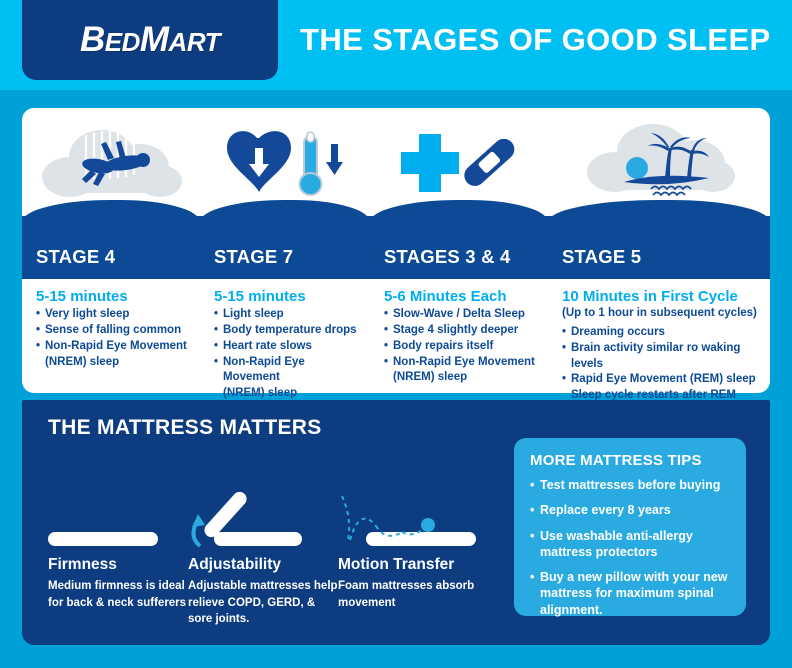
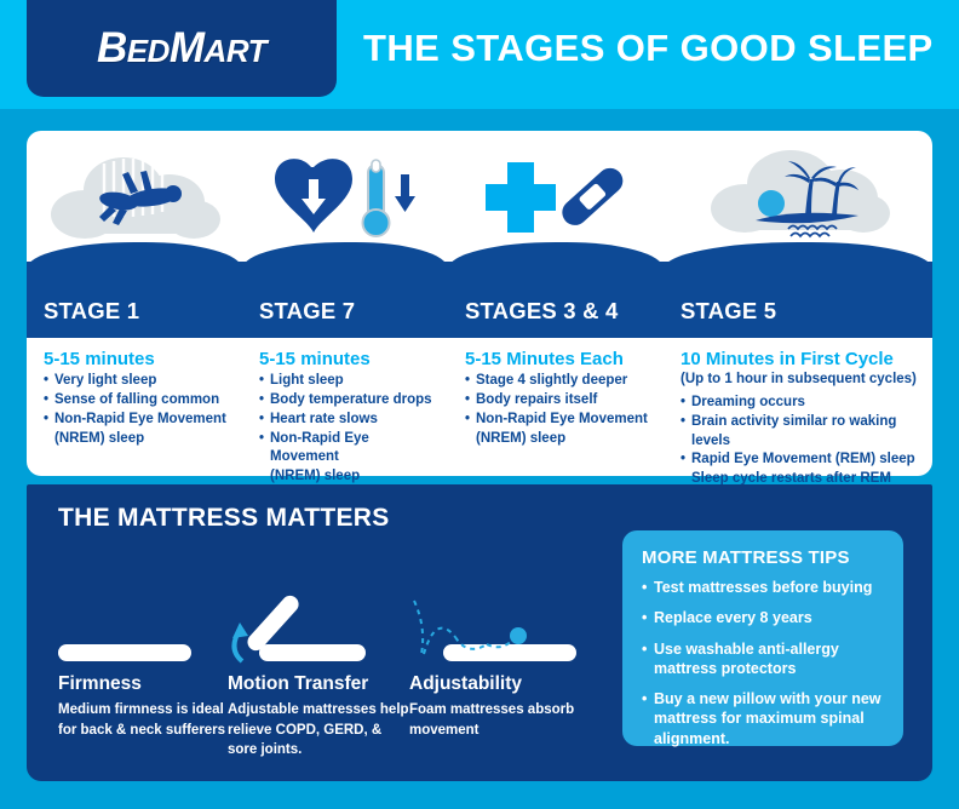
  BEDMART
  THE STAGES OF GOOD SLEEP
- STAGE 4
+ STAGE 1
  5-15 minutes
  Very light sleep
  Sense of falling common
  Non-Rapid Eye Movement
  (NREM) sleep
  STAGE 7
  5-15 minutes
  Light sleep
  Body temperature drops
  Heart rate slows
  Non-Rapid Eye Movement
  (NREM) sleep
  STAGES 3 & 4
- 5-6 Minutes Each
+ 5-15 Minutes Each
- Slow-Wave / Delta Sleep
  Stage 4 slightly deeper
  Body repairs itself
  Non-Rapid Eye Movement
  (NREM) sleep
  STAGE 5
  10 Minutes in First Cycle
  (Up to 1 hour in subsequent cycles)
  Dreaming occurs
  Brain activity similar ro waking levels
  Rapid Eye Movement (REM) sleep
  Sleep cycle restarts after REM
  THE MATTRESS MATTERS
  Firmness
  Medium firmness is ideal for back & neck sufferers
- Adjustability
+ Motion Transfer
  Adjustable mattresses help relieve COPD, GERD, & sore joints.
- Motion Transfer
+ Adjustability
  Foam mattresses absorb movement
  MORE MATTRESS TIPS
  Test mattresses before buying
  Replace every 8 years
  Use washable anti-allergy mattress protectors
  Buy a new pillow with your new mattress for maximum spinal alignment.
